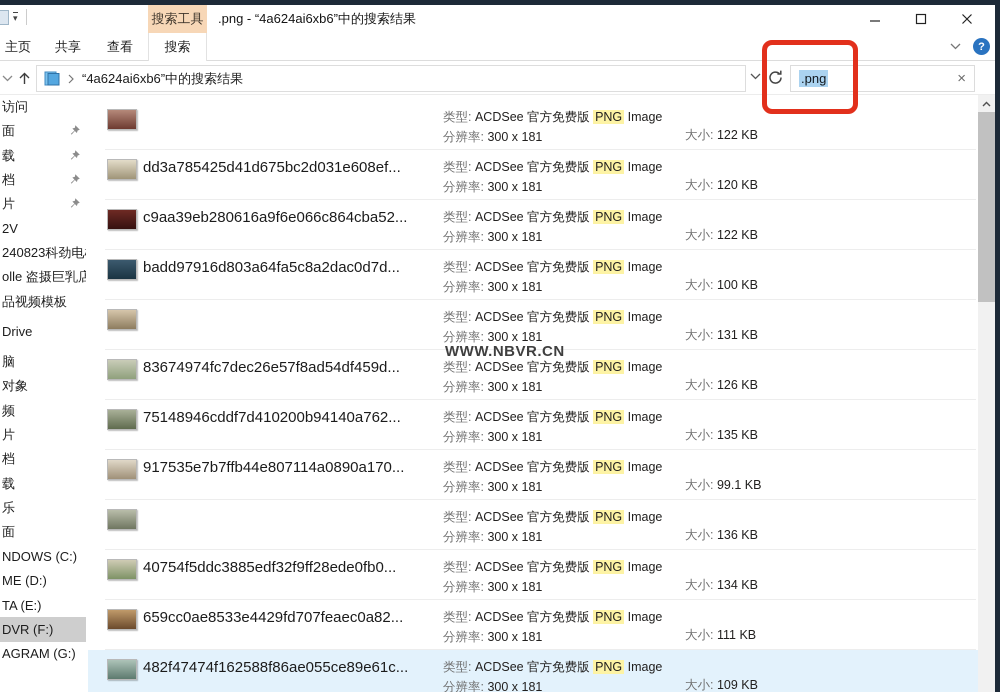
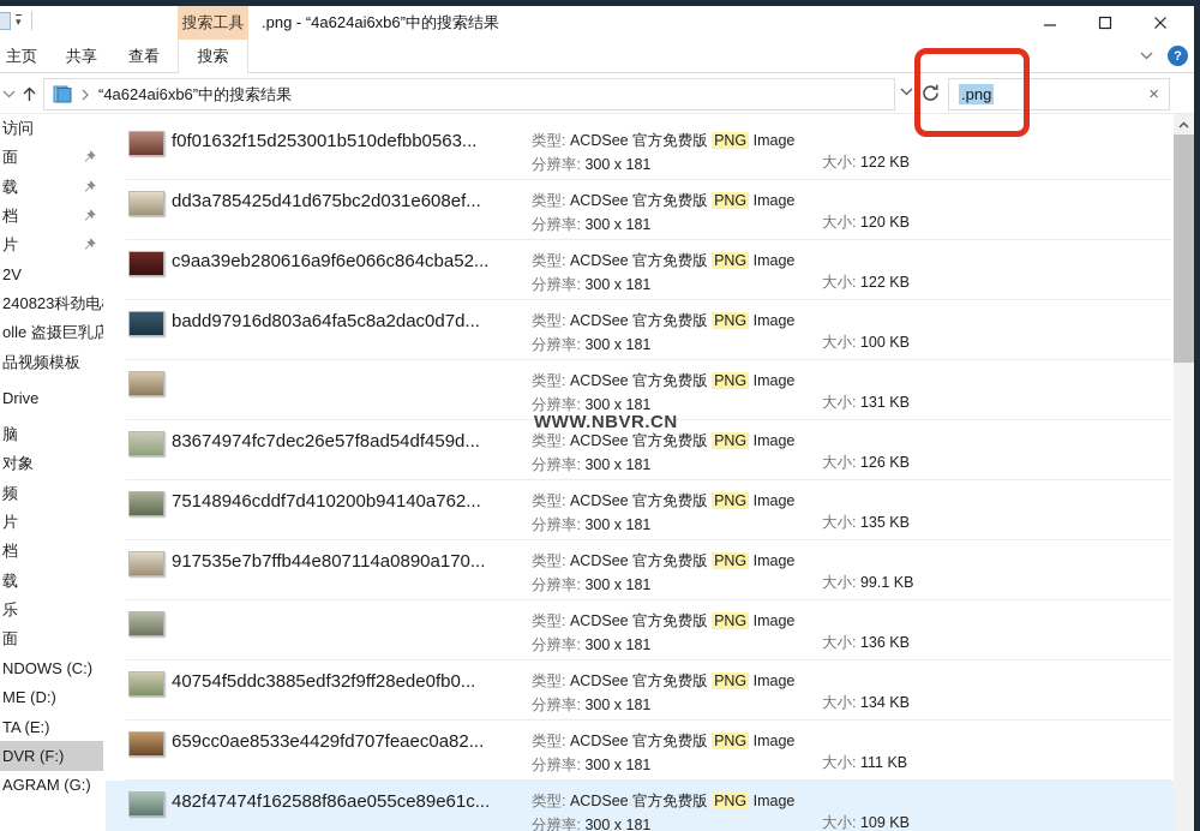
  ▾
  搜索工具
  .png - “4a624ai6xb6”中的搜索结果
  主页
  共享
  查看
  搜索
  ?
  “4a624ai6xb6”中的搜索结果
  .png
  ×
  访问
  面
  载
  档
  片
  2V
  240823科劲电
  olle 盗摄巨乳店
  品视频模板
  Drive
  脑
  对象
  频
  片
  档
  载
  乐
  面
  NDOWS (C:)
  ME (D:)
  TA (E:)
  DVR (F:)
  AGRAM (G:)
+ f0f01632f15d253001b510defbb0563...
  类型: ACDSee 官方免费版 PNG Image
  分辨率: 300 x 181
  大小: 122 KB
  dd3a785425d41d675bc2d031e608ef...
  类型: ACDSee 官方免费版 PNG Image
  分辨率: 300 x 181
  大小: 120 KB
  c9aa39eb280616a9f6e066c864cba52...
  类型: ACDSee 官方免费版 PNG Image
  分辨率: 300 x 181
  大小: 122 KB
  badd97916d803a64fa5c8a2dac0d7d...
  类型: ACDSee 官方免费版 PNG Image
  分辨率: 300 x 181
  大小: 100 KB
  类型: ACDSee 官方免费版 PNG Image
  分辨率: 300 x 181
  大小: 131 KB
  83674974fc7dec26e57f8ad54df459d...
  类型: ACDSee 官方免费版 PNG Image
  分辨率: 300 x 181
  大小: 126 KB
  75148946cddf7d410200b94140a762...
  类型: ACDSee 官方免费版 PNG Image
  分辨率: 300 x 181
  大小: 135 KB
  917535e7b7ffb44e807114a0890a170...
  类型: ACDSee 官方免费版 PNG Image
  分辨率: 300 x 181
  大小: 99.1 KB
  类型: ACDSee 官方免费版 PNG Image
  分辨率: 300 x 181
  大小: 136 KB
  40754f5ddc3885edf32f9ff28ede0fb0...
  类型: ACDSee 官方免费版 PNG Image
  分辨率: 300 x 181
  大小: 134 KB
  659cc0ae8533e4429fd707feaec0a82...
  类型: ACDSee 官方免费版 PNG Image
  分辨率: 300 x 181
  大小: 111 KB
  482f47474f162588f86ae055ce89e61c...
  类型: ACDSee 官方免费版 PNG Image
  分辨率: 300 x 181
  大小: 109 KB
  WWW.NBVR.CN
